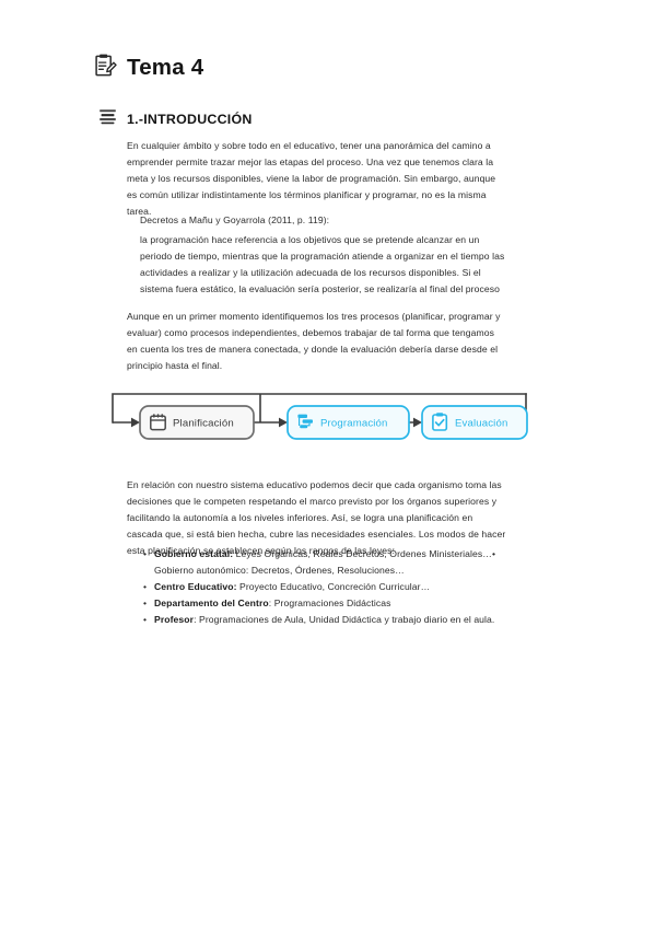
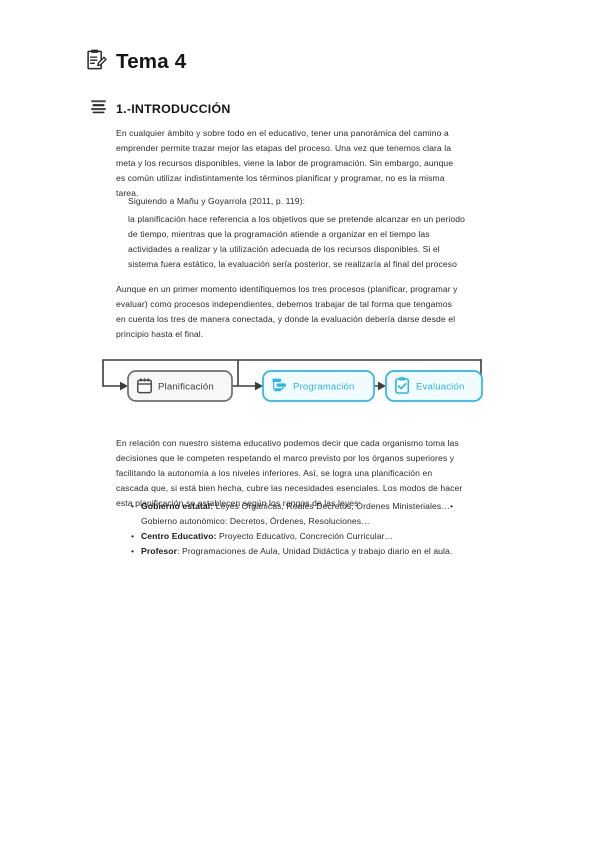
  Tema 4
  1.-INTRODUCCIÓN
  En cualquier ámbito y sobre todo en el educativo, tener una panorámica del camino a emprender permite trazar mejor las etapas del proceso. Una vez que tenemos clara la meta y los recursos disponibles, viene la labor de programación. Sin embargo, aunque es común utilizar indistintamente los términos planificar y programar, no es la misma tarea.
- Decretos a Mañu y Goyarrola (2011, p. 119):
+ Siguiendo a Mañu y Goyarrola (2011, p. 119):
- la programación hace referencia a los objetivos que se pretende alcanzar en un periodo de tiempo, mientras que la programación atiende a organizar en el tiempo las actividades a realizar y la utilización adecuada de los recursos disponibles. Si el sistema fuera estático, la evaluación sería posterior, se realizaría al final del proceso
+ la planificación hace referencia a los objetivos que se pretende alcanzar en un periodo de tiempo, mientras que la programación atiende a organizar en el tiempo las actividades a realizar y la utilización adecuada de los recursos disponibles. Si el sistema fuera estático, la evaluación sería posterior, se realizaría al final del proceso
  Aunque en un primer momento identifiquemos los tres procesos (planificar, programar y evaluar) como procesos independientes, debemos trabajar de tal forma que tengamos en cuenta los tres de manera conectada, y donde la evaluación debería darse desde el principio hasta el final.
  Planificación
  Programación
  Evaluación
  En relación con nuestro sistema educativo podemos decir que cada organismo toma las decisiones que le competen respetando el marco previsto por los órganos superiores y facilitando la autonomía a los niveles inferiores. Así, se logra una planificación en cascada que, si está bien hecha, cubre las necesidades esenciales. Los modos de hacer esta planificación se establecen según los rangos de las leyes:
  Gobierno estatal: Leyes Orgánicas, Reales Decretos, Órdenes Ministeriales…•
  Gobierno autonómico: Decretos, Órdenes, Resoluciones…
  Centro Educativo: Proyecto Educativo, Concreción Curricular…
- Departamento del Centro: Programaciones Didácticas
  Profesor: Programaciones de Aula, Unidad Didáctica y trabajo diario en el aula.
